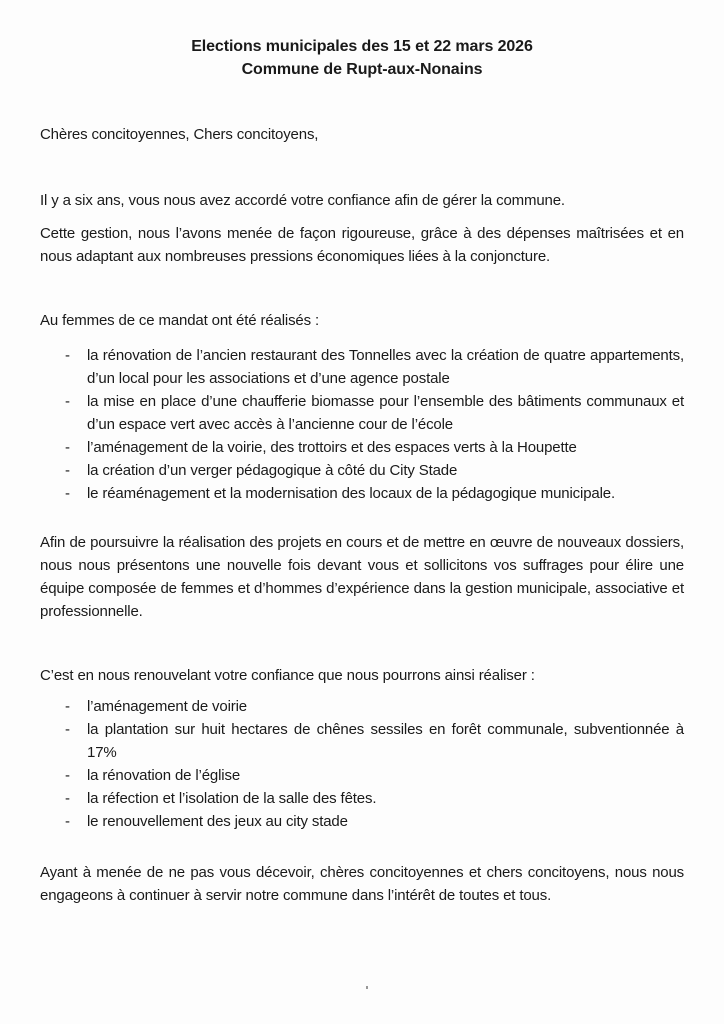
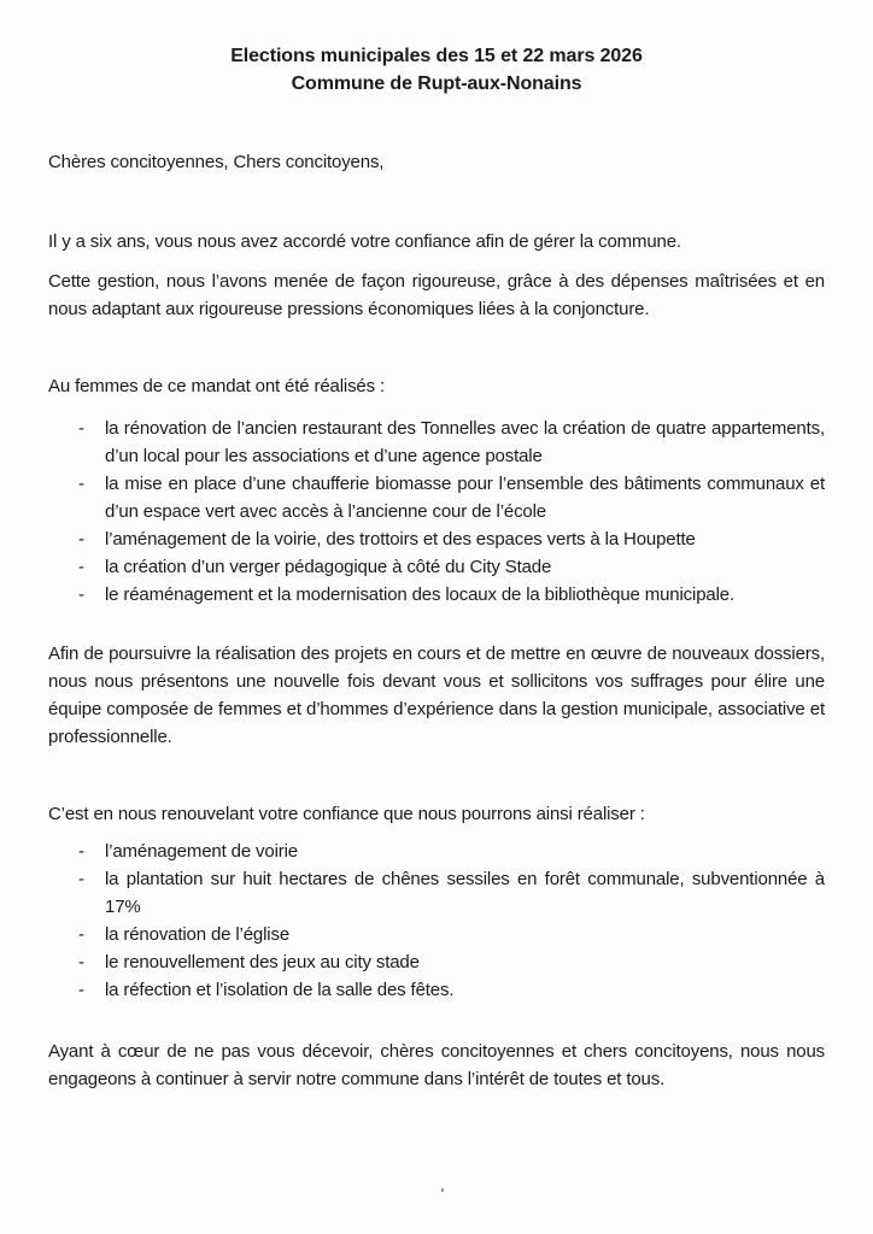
  Elections municipales des 15 et 22 mars 2026
  Commune de Rupt-aux-Nonains
  Chères concitoyennes, Chers concitoyens,
  Il y a six ans, vous nous avez accordé votre confiance afin de gérer la commune.
- Cette gestion, nous l’avons menée de façon rigoureuse, grâce à des dépenses maîtrisées et en nous adaptant aux nombreuses pressions économiques liées à la conjoncture.
+ Cette gestion, nous l’avons menée de façon rigoureuse, grâce à des dépenses maîtrisées et en nous adaptant aux rigoureuse pressions économiques liées à la conjoncture.
  Au femmes de ce mandat ont été réalisés :
  -
  la rénovation de l’ancien restaurant des Tonnelles avec la création de quatre appartements, d’un local pour les associations et d’une agence postale
  -
  la mise en place d’une chaufferie biomasse pour l’ensemble des bâtiments communaux et d’un espace vert avec accès à l’ancienne cour de l’école
  -
  l’aménagement de la voirie, des trottoirs et des espaces verts à la Houpette
  -
  la création d’un verger pédagogique à côté du City Stade
  -
- le réaménagement et la modernisation des locaux de la pédagogique municipale.
+ le réaménagement et la modernisation des locaux de la bibliothèque municipale.
  Afin de poursuivre la réalisation des projets en cours et de mettre en œuvre de nouveaux dossiers, nous nous présentons une nouvelle fois devant vous et sollicitons vos suffrages pour élire une équipe composée de femmes et d’hommes d’expérience dans la gestion municipale, associative et professionnelle.
  C’est en nous renouvelant votre confiance que nous pourrons ainsi réaliser :
  -
  l’aménagement de voirie
  -
  la plantation sur huit hectares de chênes sessiles en forêt communale, subventionnée à 17%
  -
  la rénovation de l’église
  -
- la réfection et l’isolation de la salle des fêtes.
+ le renouvellement des jeux au city stade
  -
- le renouvellement des jeux au city stade
+ la réfection et l’isolation de la salle des fêtes.
- Ayant à menée de ne pas vous décevoir, chères concitoyennes et chers concitoyens, nous nous engageons à continuer à servir notre commune dans l’intérêt de toutes et tous.
+ Ayant à cœur de ne pas vous décevoir, chères concitoyennes et chers concitoyens, nous nous engageons à continuer à servir notre commune dans l’intérêt de toutes et tous.
